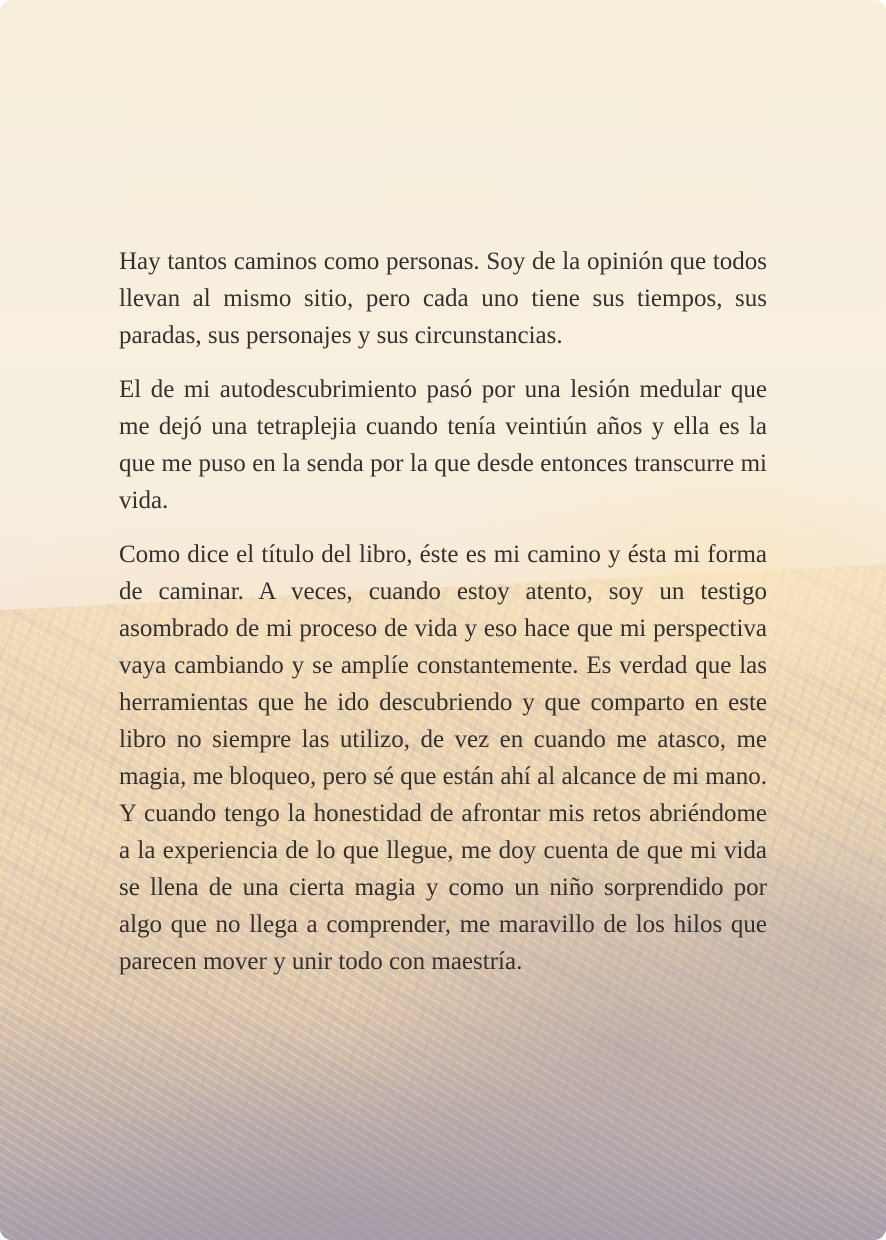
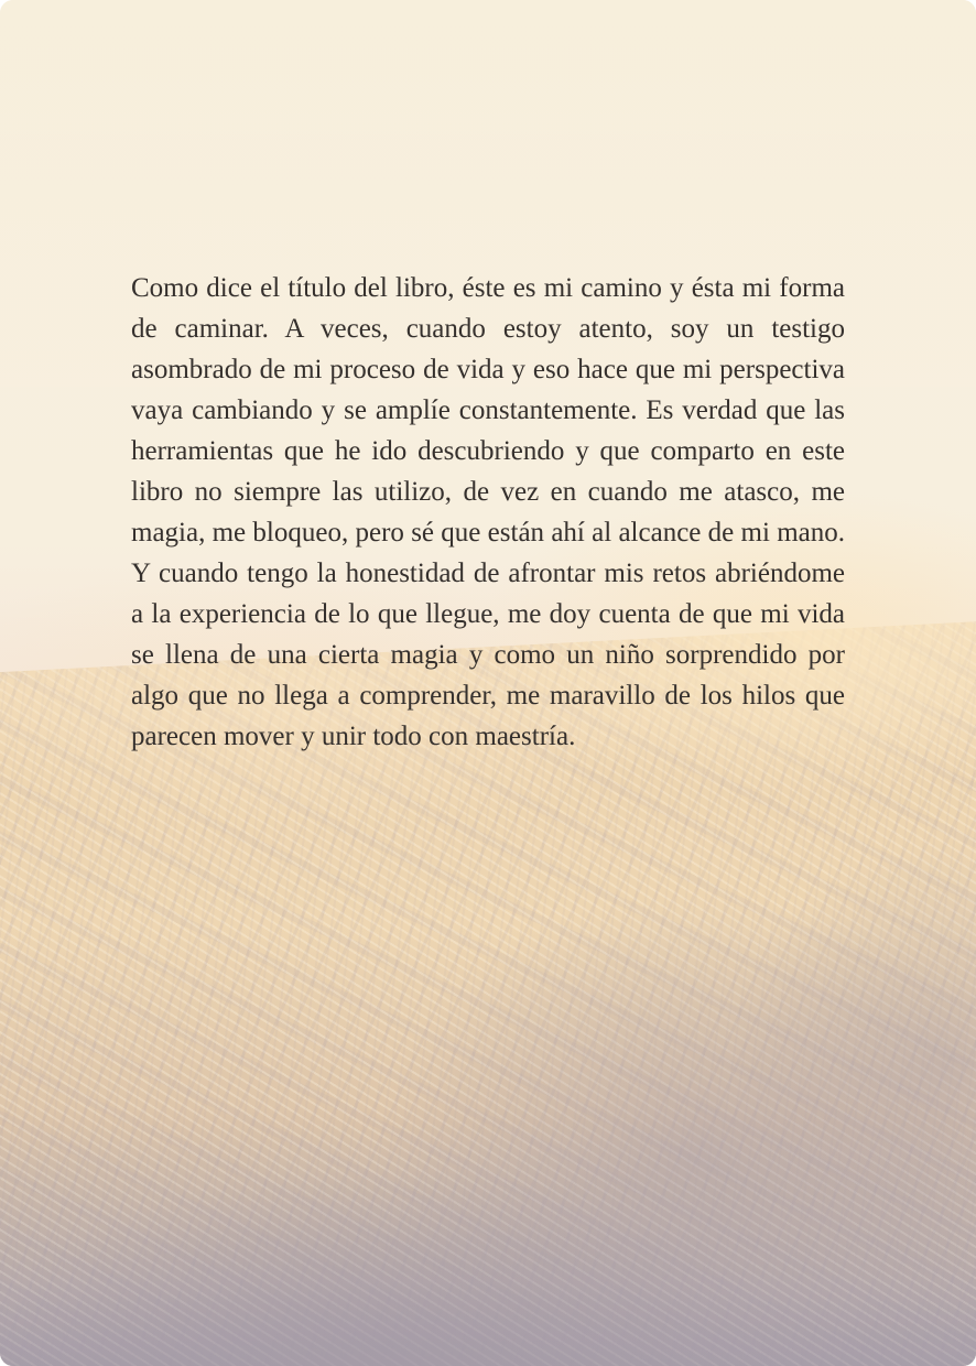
- Hay tantos caminos como personas. Soy de la opinión que todos llevan al mismo sitio, pero cada uno tiene sus tiempos, sus paradas, sus personajes y sus circunstancias.
- El de mi autodescubrimiento pasó por una lesión medular que me dejó una tetraplejia cuando tenía veintiún años y ella es la que me puso en la senda por la que desde entonces transcurre mi vida.
  Como dice el título del libro, éste es mi camino y ésta mi forma de caminar. A veces, cuando estoy atento, soy un testigo asombrado de mi proceso de vida y eso hace que mi perspectiva vaya cambiando y se amplíe constantemente. Es verdad que las herramientas que he ido descubriendo y que comparto en este libro no siempre las utilizo, de vez en cuando me atasco, me magia, me bloqueo, pero sé que están ahí al alcance de mi mano. Y cuando tengo la honestidad de afrontar mis retos abriéndome a la experiencia de lo que llegue, me doy cuenta de que mi vida se llena de una cierta magia y como un niño sorprendido por algo que no llega a comprender, me maravillo de los hilos que parecen mover y unir todo con maestría.
